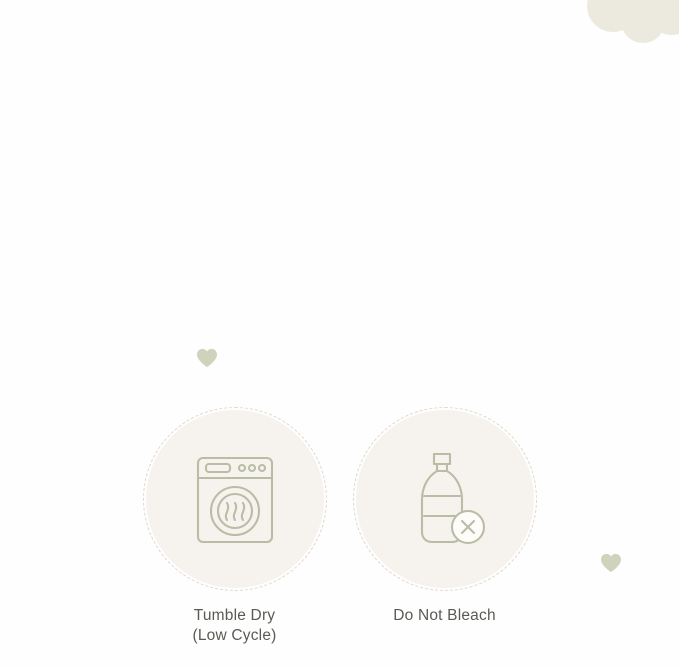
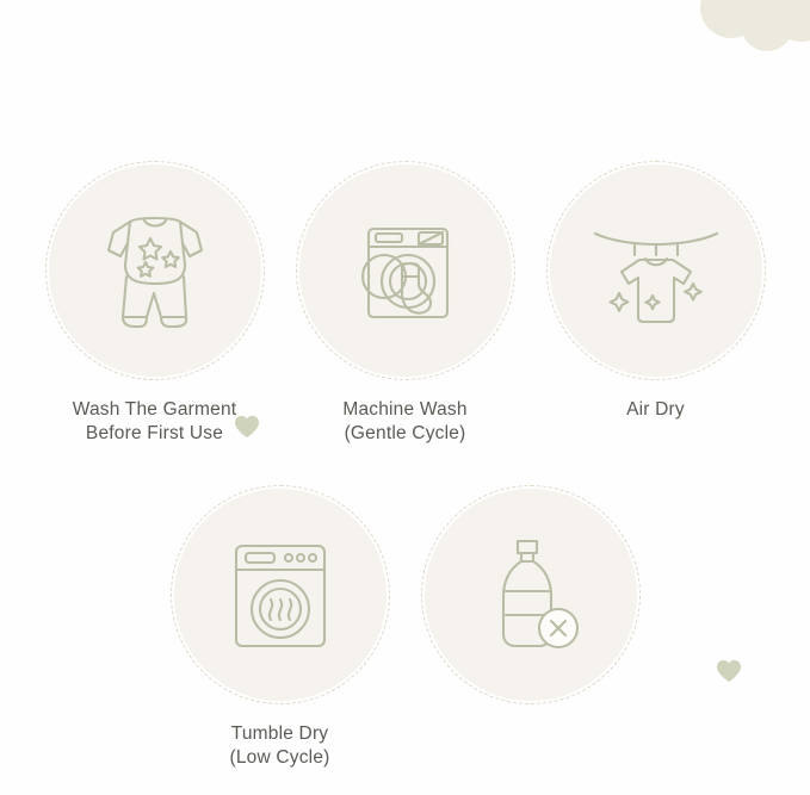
+ Wash The Garment
+ Before First Use
+ Machine Wash
+ (Gentle Cycle)
+ Air Dry
  Tumble Dry
  (Low Cycle)
- Do Not Bleach
